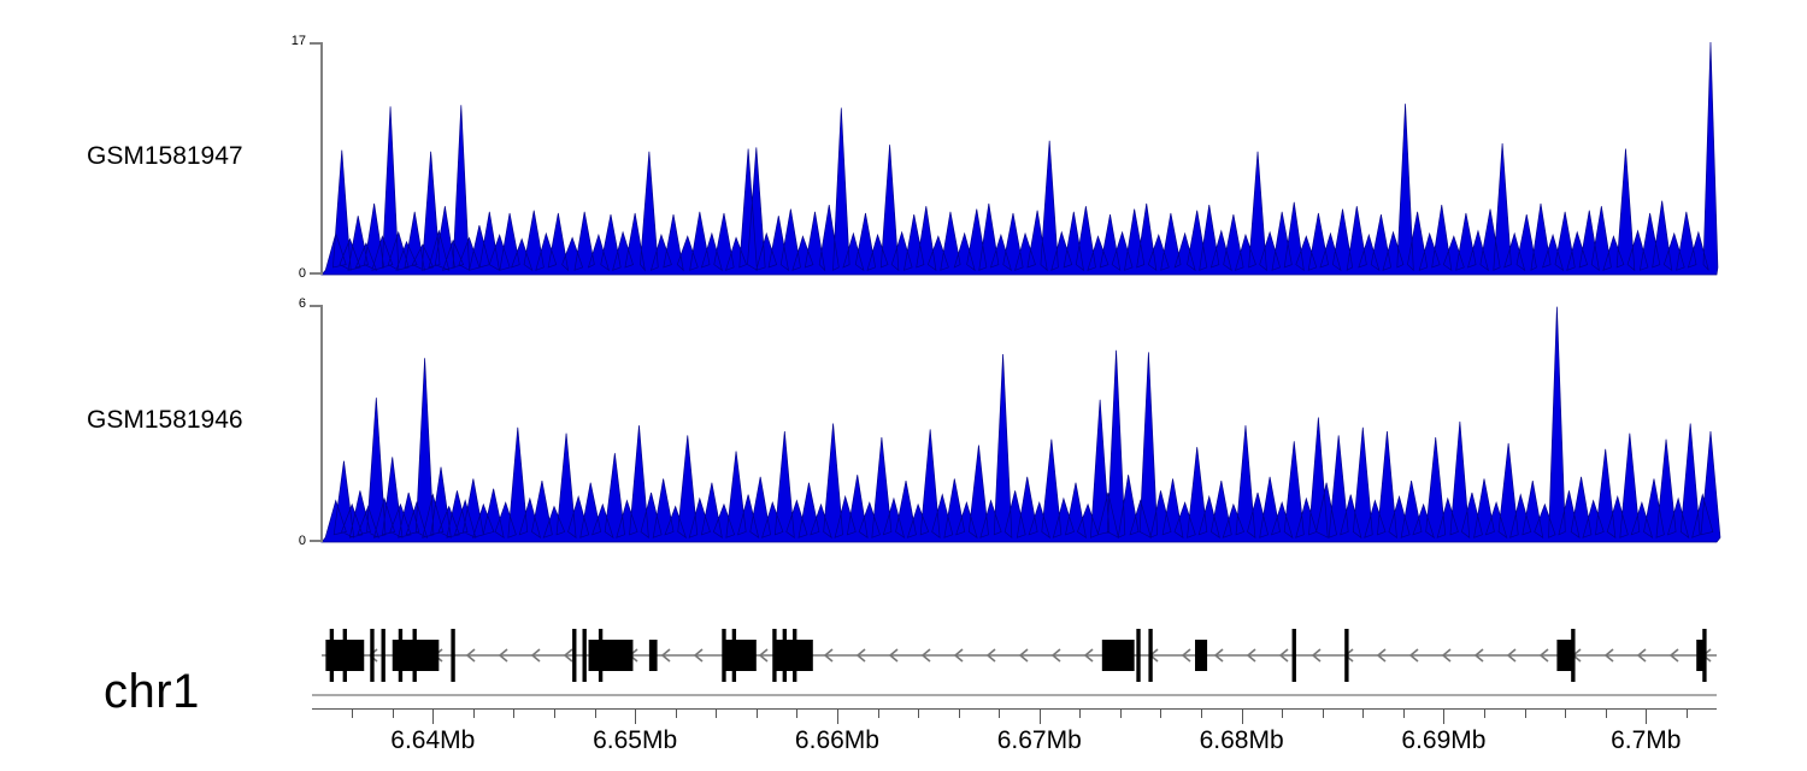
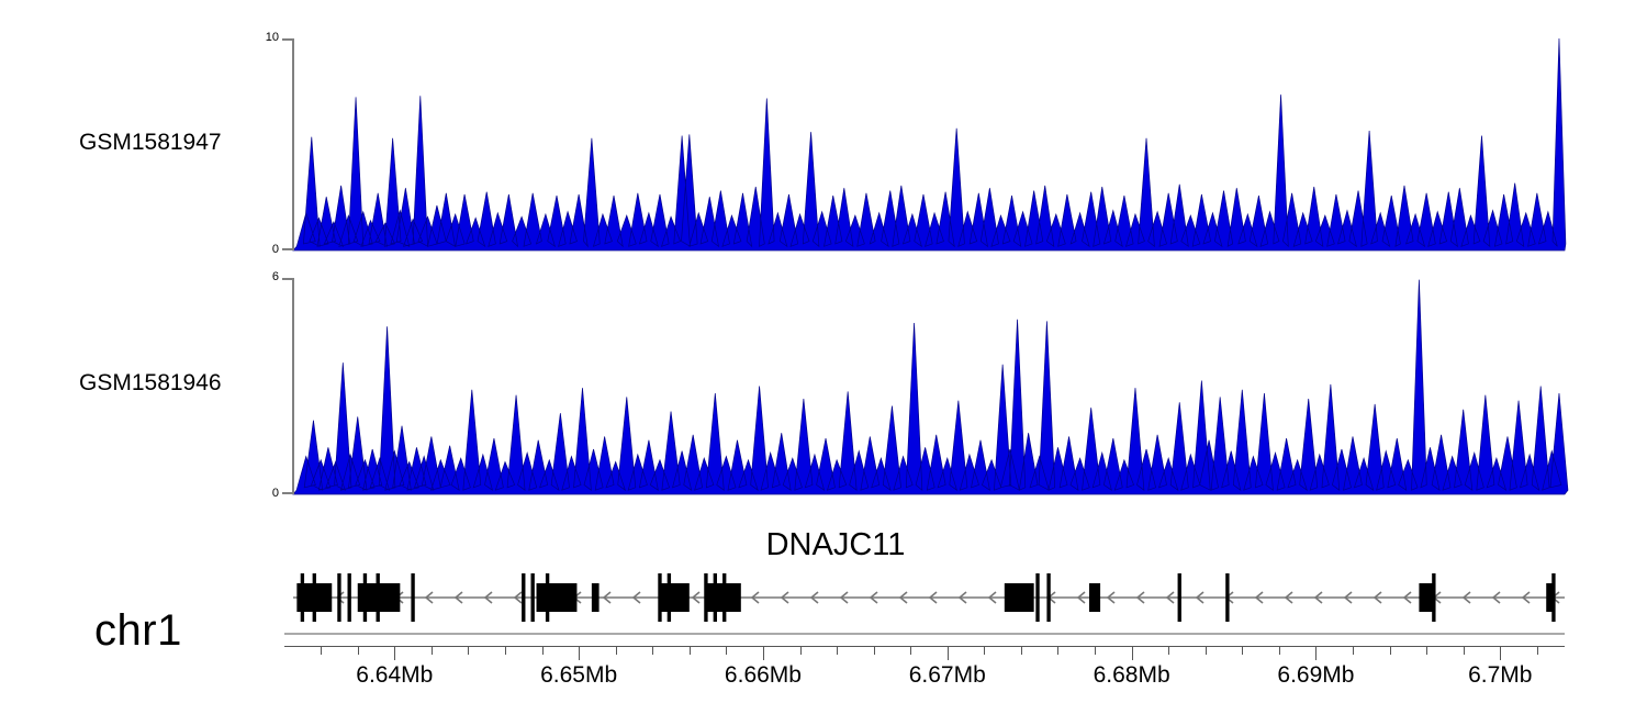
  GSM1581947
- 17
+ 10
  0
  GSM1581946
  6
  0
+ DNAJC11
  chr1
  6.64Mb
  6.65Mb
  6.66Mb
  6.67Mb
  6.68Mb
  6.69Mb
  6.7Mb
